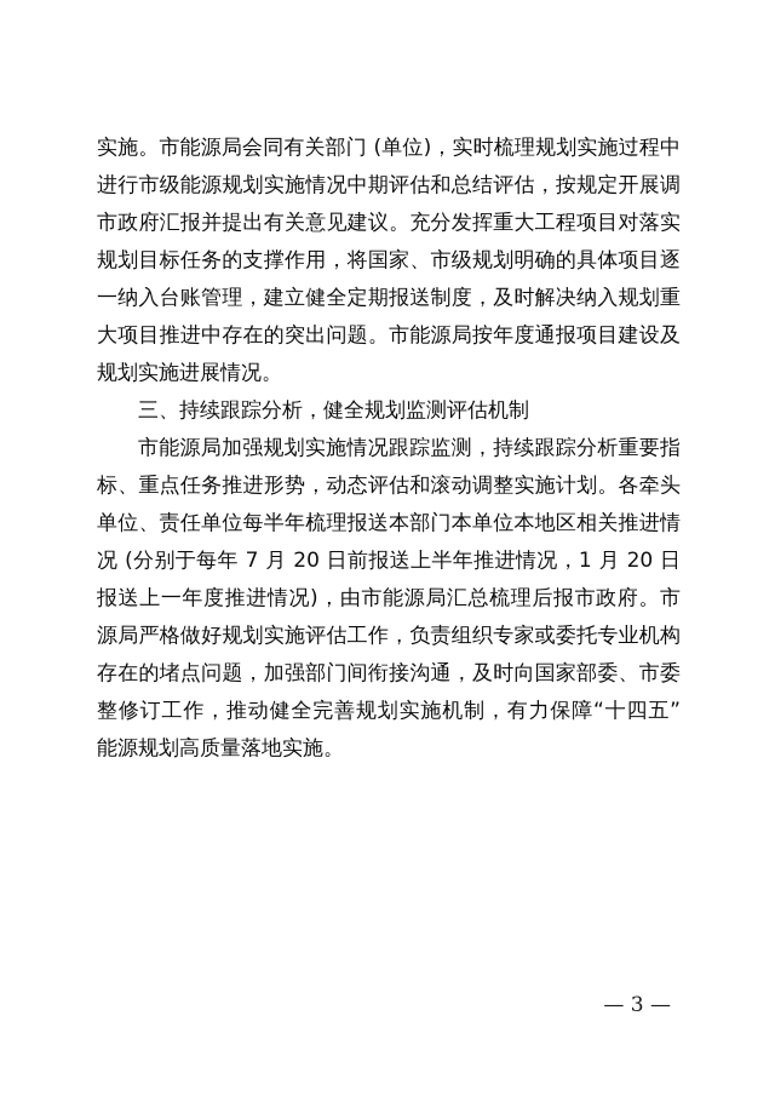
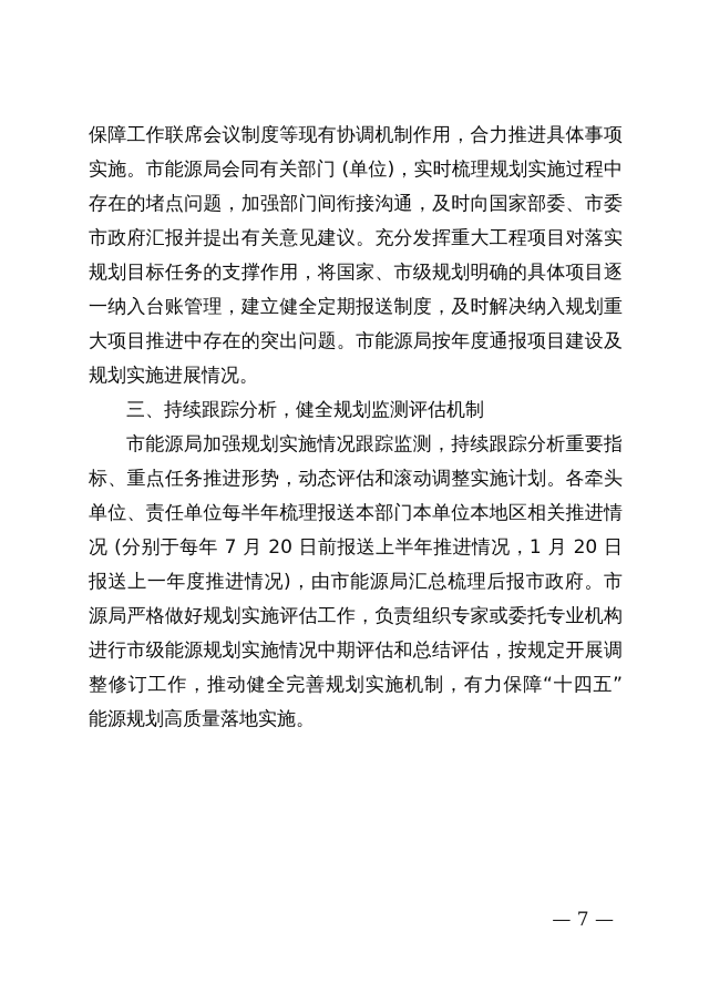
+ 保障工作联席会议制度等现有协调机制作用，合力推进具体事项
  实施。市能源局会同有关部门 (单位)，实时梳理规划实施过程中
- 进行市级能源规划实施情况中期评估和总结评估，按规定开展调
+ 存在的堵点问题，加强部门间衔接沟通，及时向国家部委、市委
  市政府汇报并提出有关意见建议。充分发挥重大工程项目对落实
  规划目标任务的支撑作用，将国家、市级规划明确的具体项目逐
  一纳入台账管理，建立健全定期报送制度，及时解决纳入规划重
  大项目推进中存在的突出问题。市能源局按年度通报项目建设及
  规划实施进展情况。
  三、持续跟踪分析，健全规划监测评估机制
  市能源局加强规划实施情况跟踪监测，持续跟踪分析重要指
  标、重点任务推进形势，动态评估和滚动调整实施计划。各牵头
  单位、责任单位每半年梳理报送本部门本单位本地区相关推进情
  况 (分别于每年 7 月 20 日前报送上半年推进情况，1 月 20 日
  报送上一年度推进情况)，由市能源局汇总梳理后报市政府。市
  源局严格做好规划实施评估工作，负责组织专家或委托专业机构
- 存在的堵点问题，加强部门间衔接沟通，及时向国家部委、市委
+ 进行市级能源规划实施情况中期评估和总结评估，按规定开展调
  整修订工作，推动健全完善规划实施机制，有力保障“十四五”
  能源规划高质量落地实施。
- — 3 —
+ — 7 —
